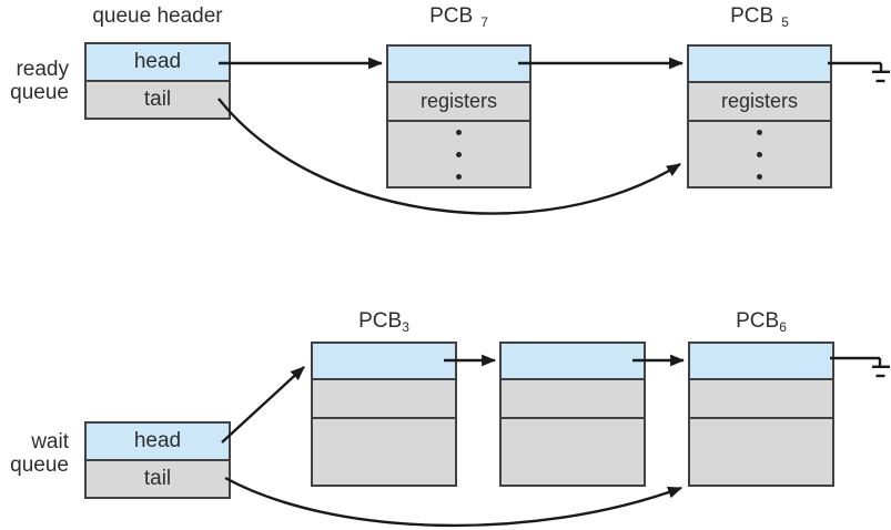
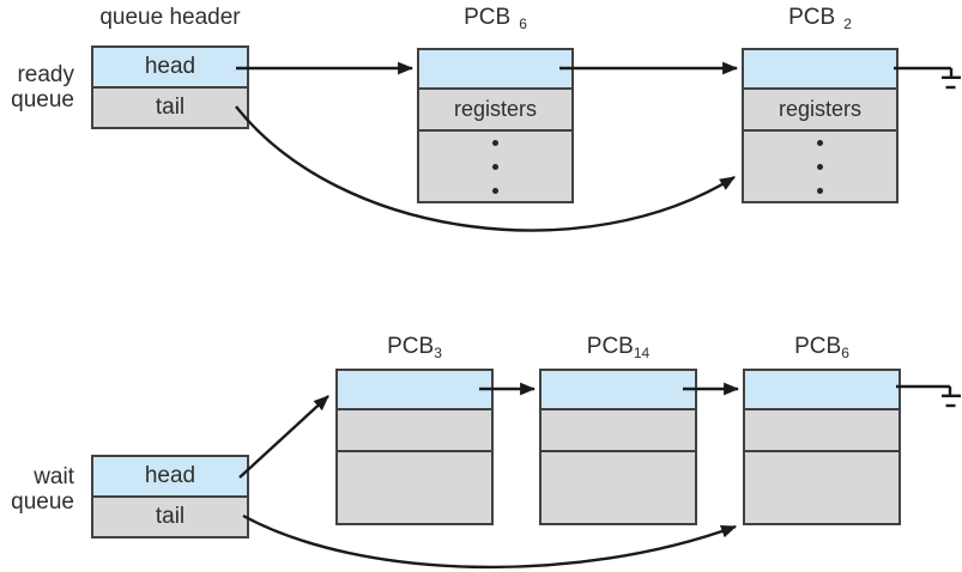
  queue header
  ready
  queue
  wait
  queue
  head
  tail
- PCB 7
+ PCB 6
  registers
- PCB 5
+ PCB 2
  registers
  head
  tail
  PCB3
+ PCB14
  PCB6
